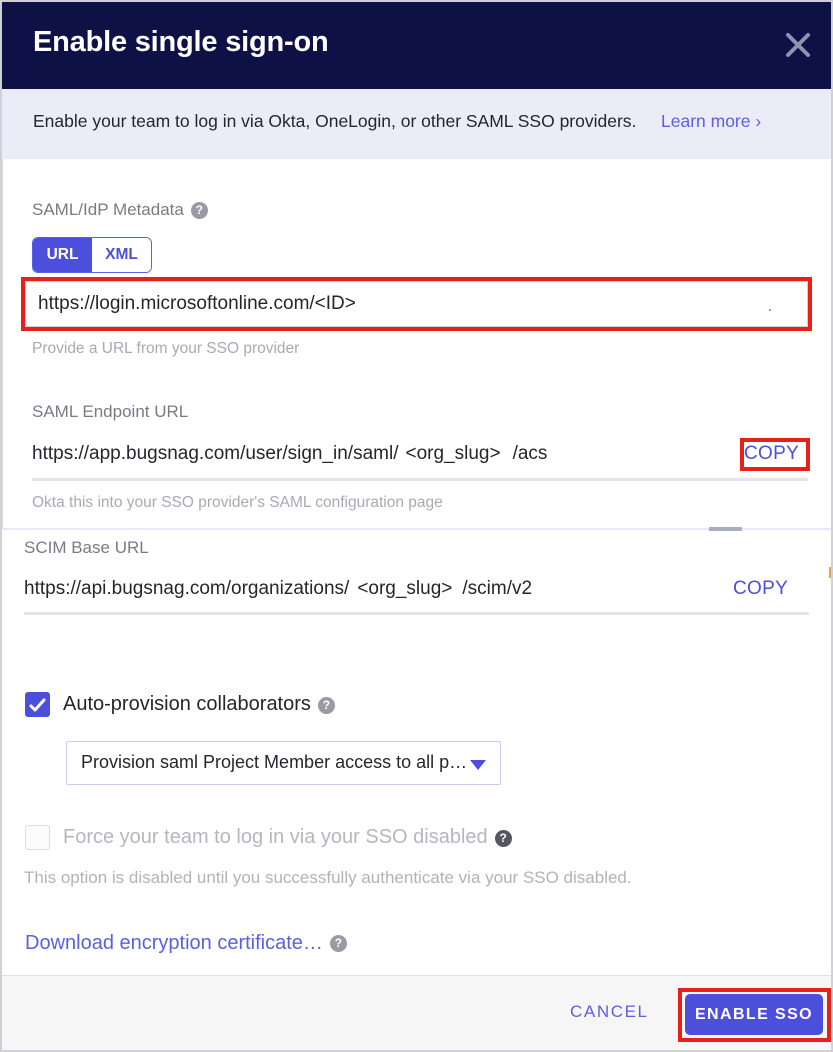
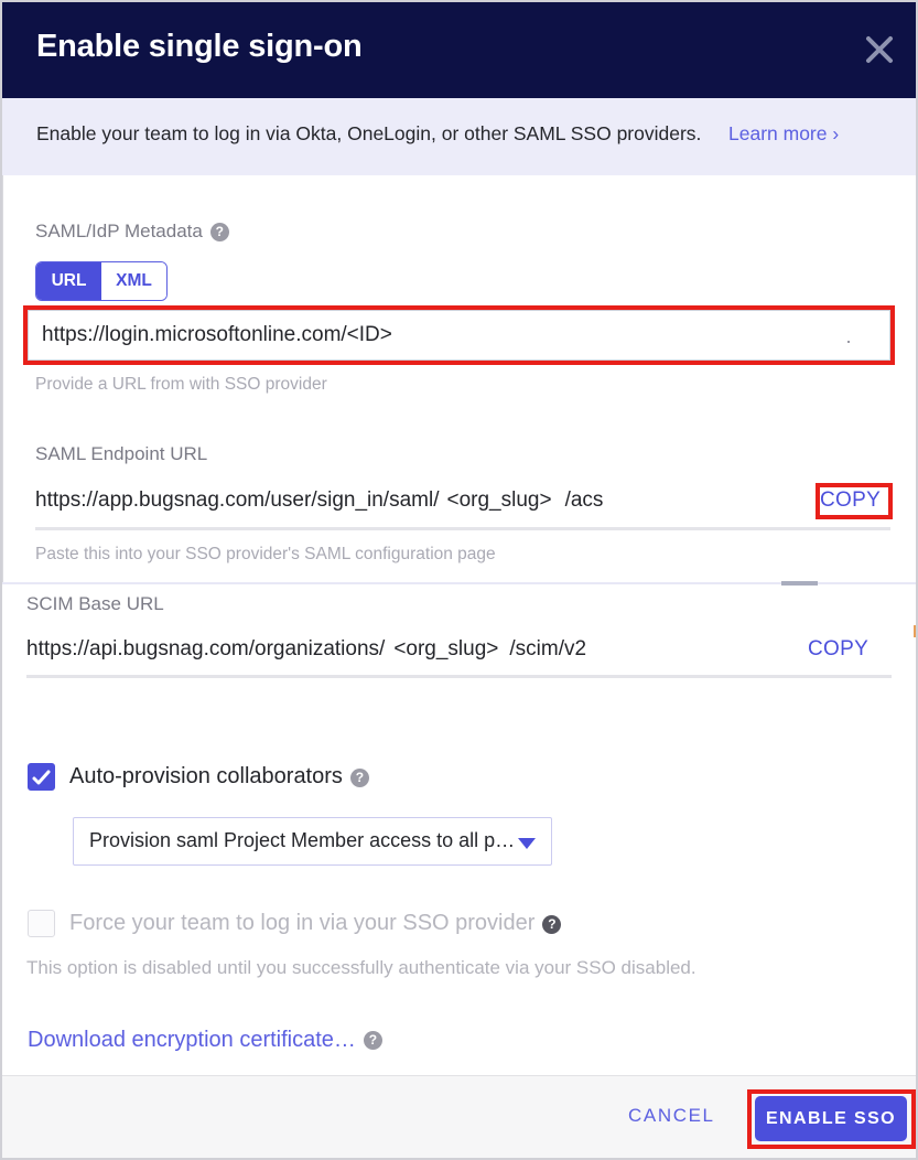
  Enable single sign-on
  Enable your team to log in via Okta, OneLogin, or other SAML SSO providers.
  Learn more ›
  SAML/IdP Metadata ?
  URL
  XML
  https://login.microsoftonline.com/<ID>
- Provide a URL from your SSO provider
+ Provide a URL from with SSO provider
  SAML Endpoint URL
  https://app.bugsnag.com/user/sign_in/saml/ <org_slug> /acs
  COPY
- Okta this into your SSO provider's SAML configuration page
+ Paste this into your SSO provider's SAML configuration page
  SCIM Base URL
  https://api.bugsnag.com/organizations/ <org_slug> /scim/v2
  COPY
  Auto-provision collaborators ?
  Provision saml Project Member access to all p…
- Force your team to log in via your SSO disabled ?
+ Force your team to log in via your SSO provider ?
  This option is disabled until you successfully authenticate via your SSO disabled.
  Download encryption certificate… ?
  CANCEL
  ENABLE SSO
